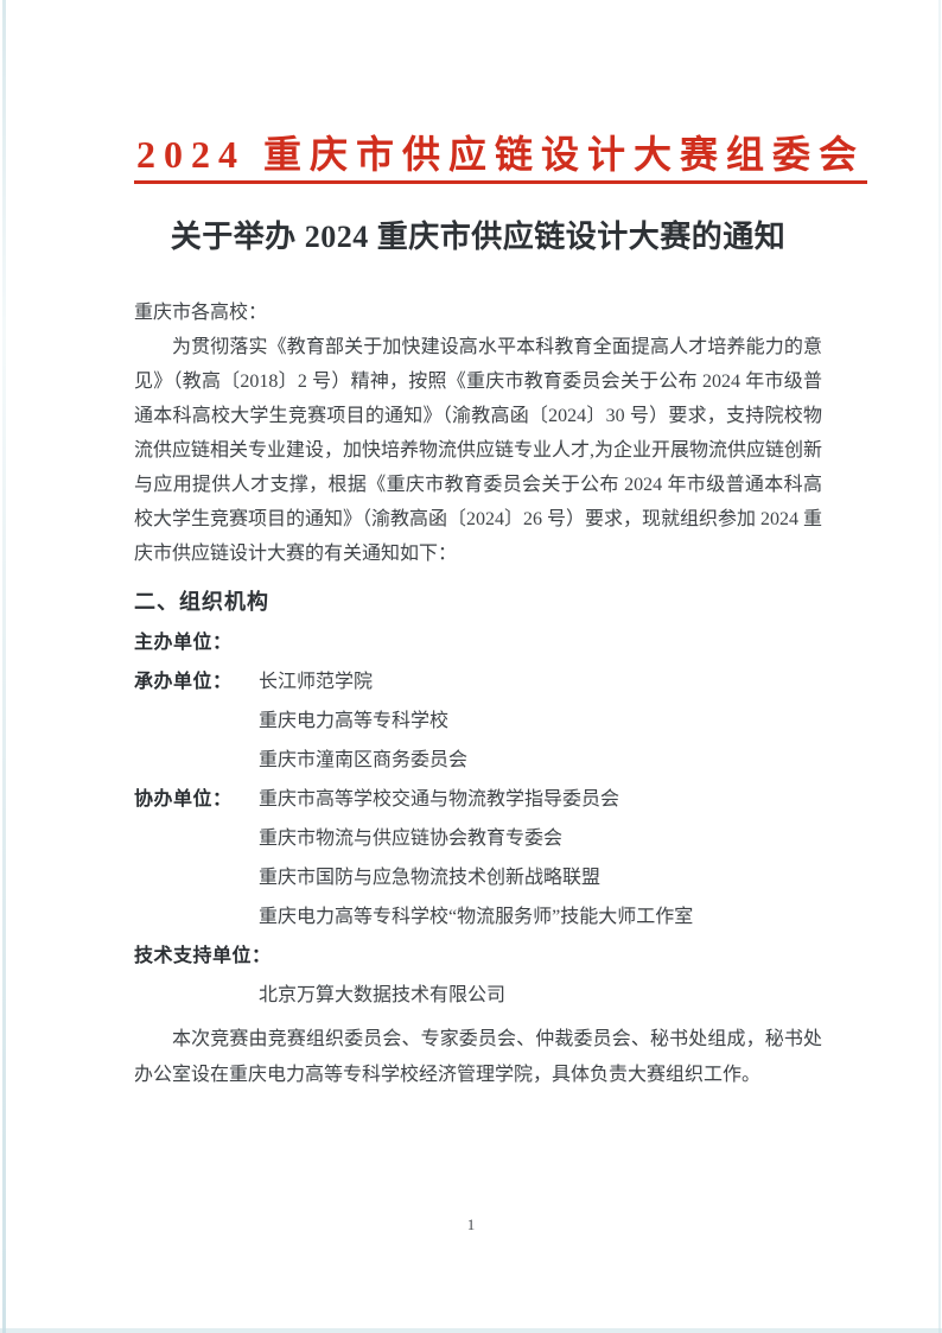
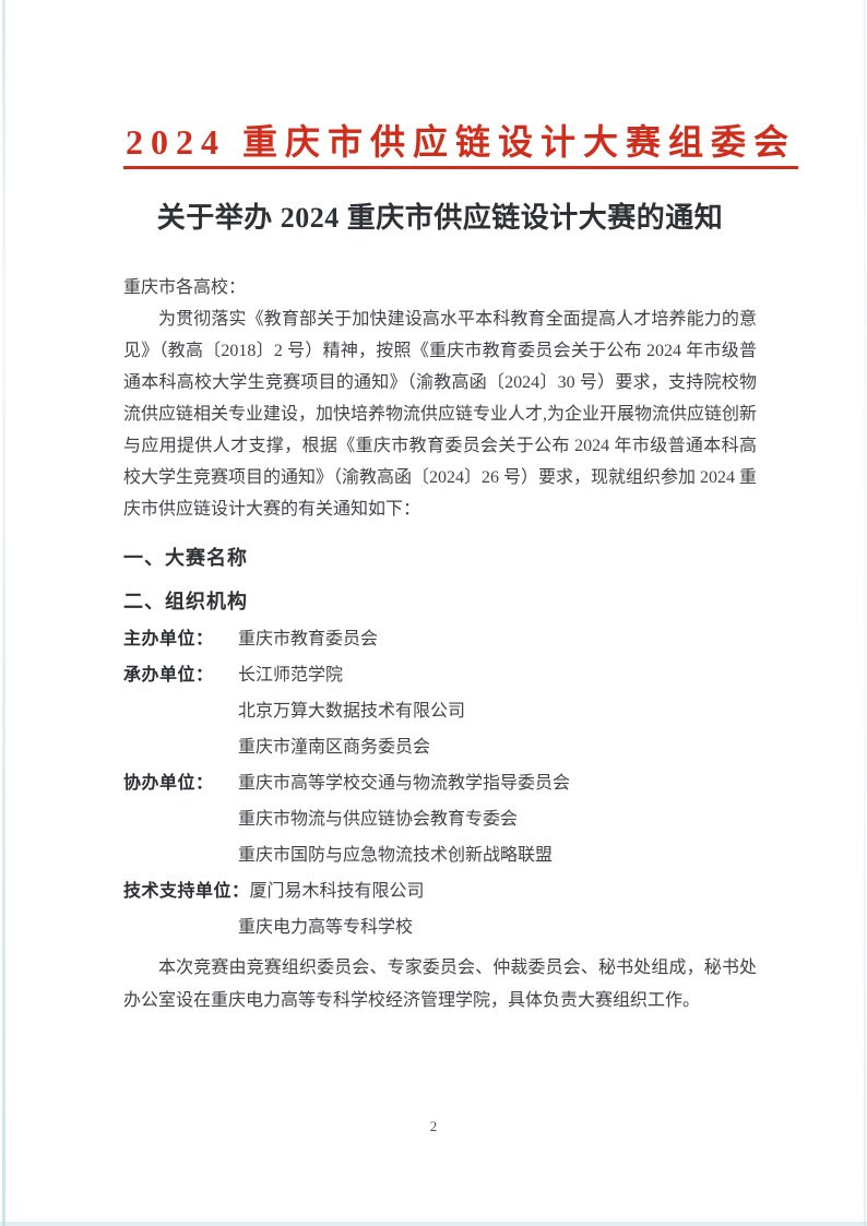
  2024 重庆市供应链设计大赛组委会
  关于举办 2024 重庆市供应链设计大赛的通知
  重庆市各高校：
  为贯彻落实《教育部关于加快建设高水平本科教育全面提高人才培养能力的意见》（教高〔2018〕2 号）精神，按照《重庆市教育委员会关于公布 2024 年市级普通本科高校大学生竞赛项目的通知》（渝教高函〔2024〕30 号）要求，支持院校物流供应链相关专业建设，加快培养物流供应链专业人才,为企业开展物流供应链创新与应用提供人才支撑，根据《重庆市教育委员会关于公布 2024 年市级普通本科高校大学生竞赛项目的通知》（渝教高函〔2024〕26 号）要求，现就组织参加 2024 重庆市供应链设计大赛的有关通知如下：
+ 一、大赛名称
  二、组织机构
  主办单位：
+ 重庆市教育委员会
  承办单位：
  长江师范学院
- 重庆电力高等专科学校
+ 北京万算大数据技术有限公司
  重庆市潼南区商务委员会
  协办单位：
  重庆市高等学校交通与物流教学指导委员会
  重庆市物流与供应链协会教育专委会
  重庆市国防与应急物流技术创新战略联盟
- 重庆电力高等专科学校“物流服务师”技能大师工作室
  技术支持单位：
+ 厦门易木科技有限公司
- 北京万算大数据技术有限公司
+ 重庆电力高等专科学校
  本次竞赛由竞赛组织委员会、专家委员会、仲裁委员会、秘书处组成，秘书处办公室设在重庆电力高等专科学校经济管理学院，具体负责大赛组织工作。
- 1
+ 2
